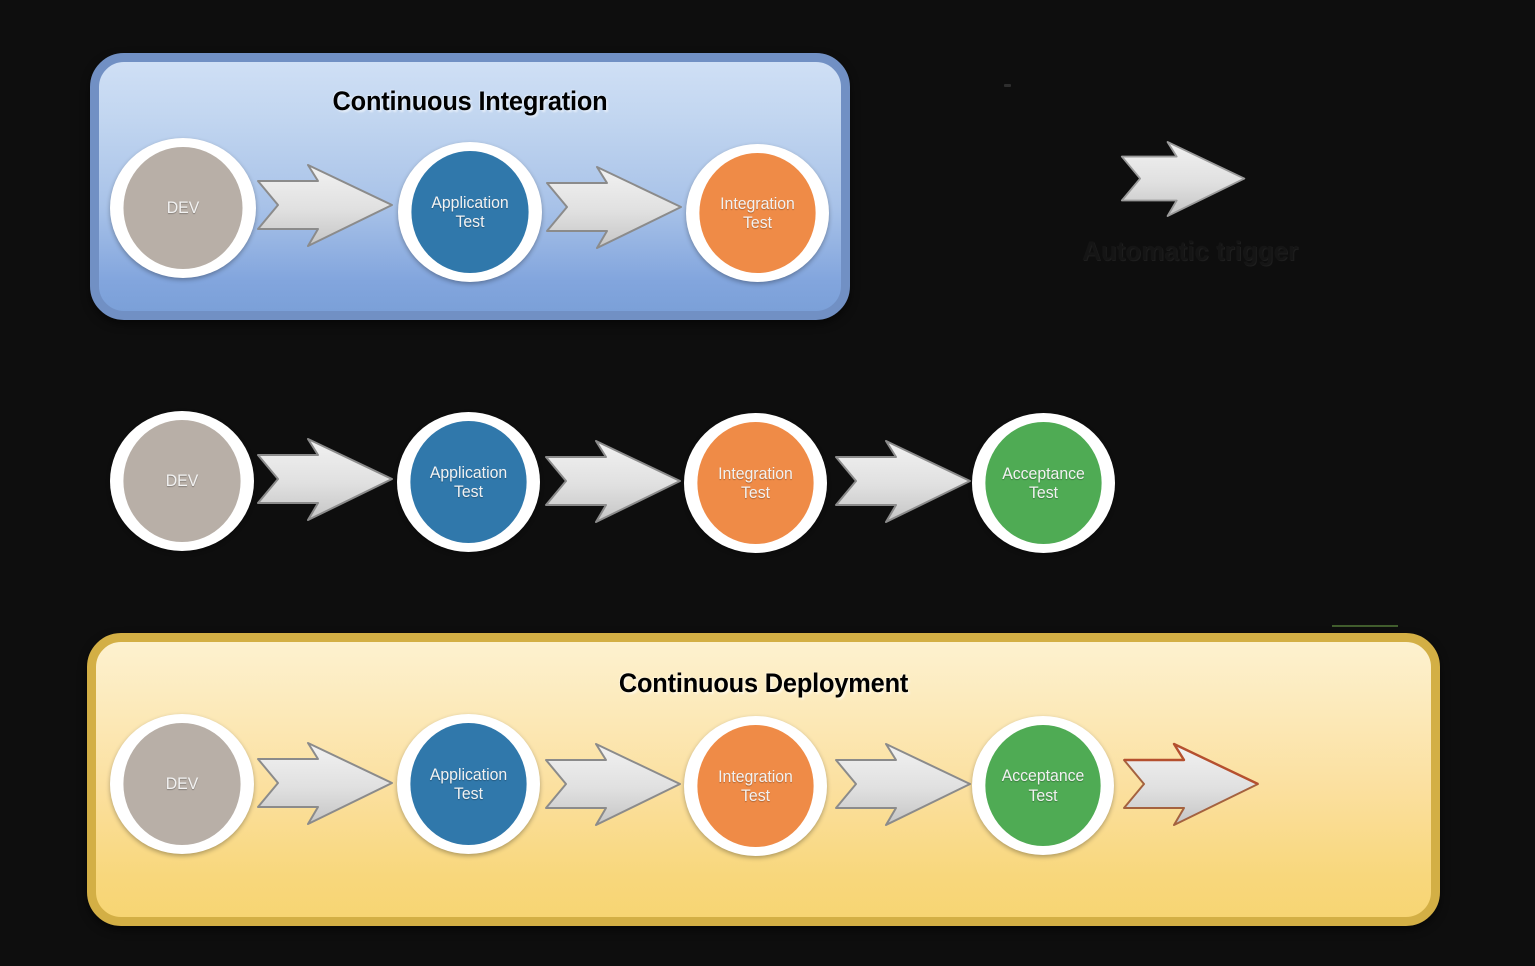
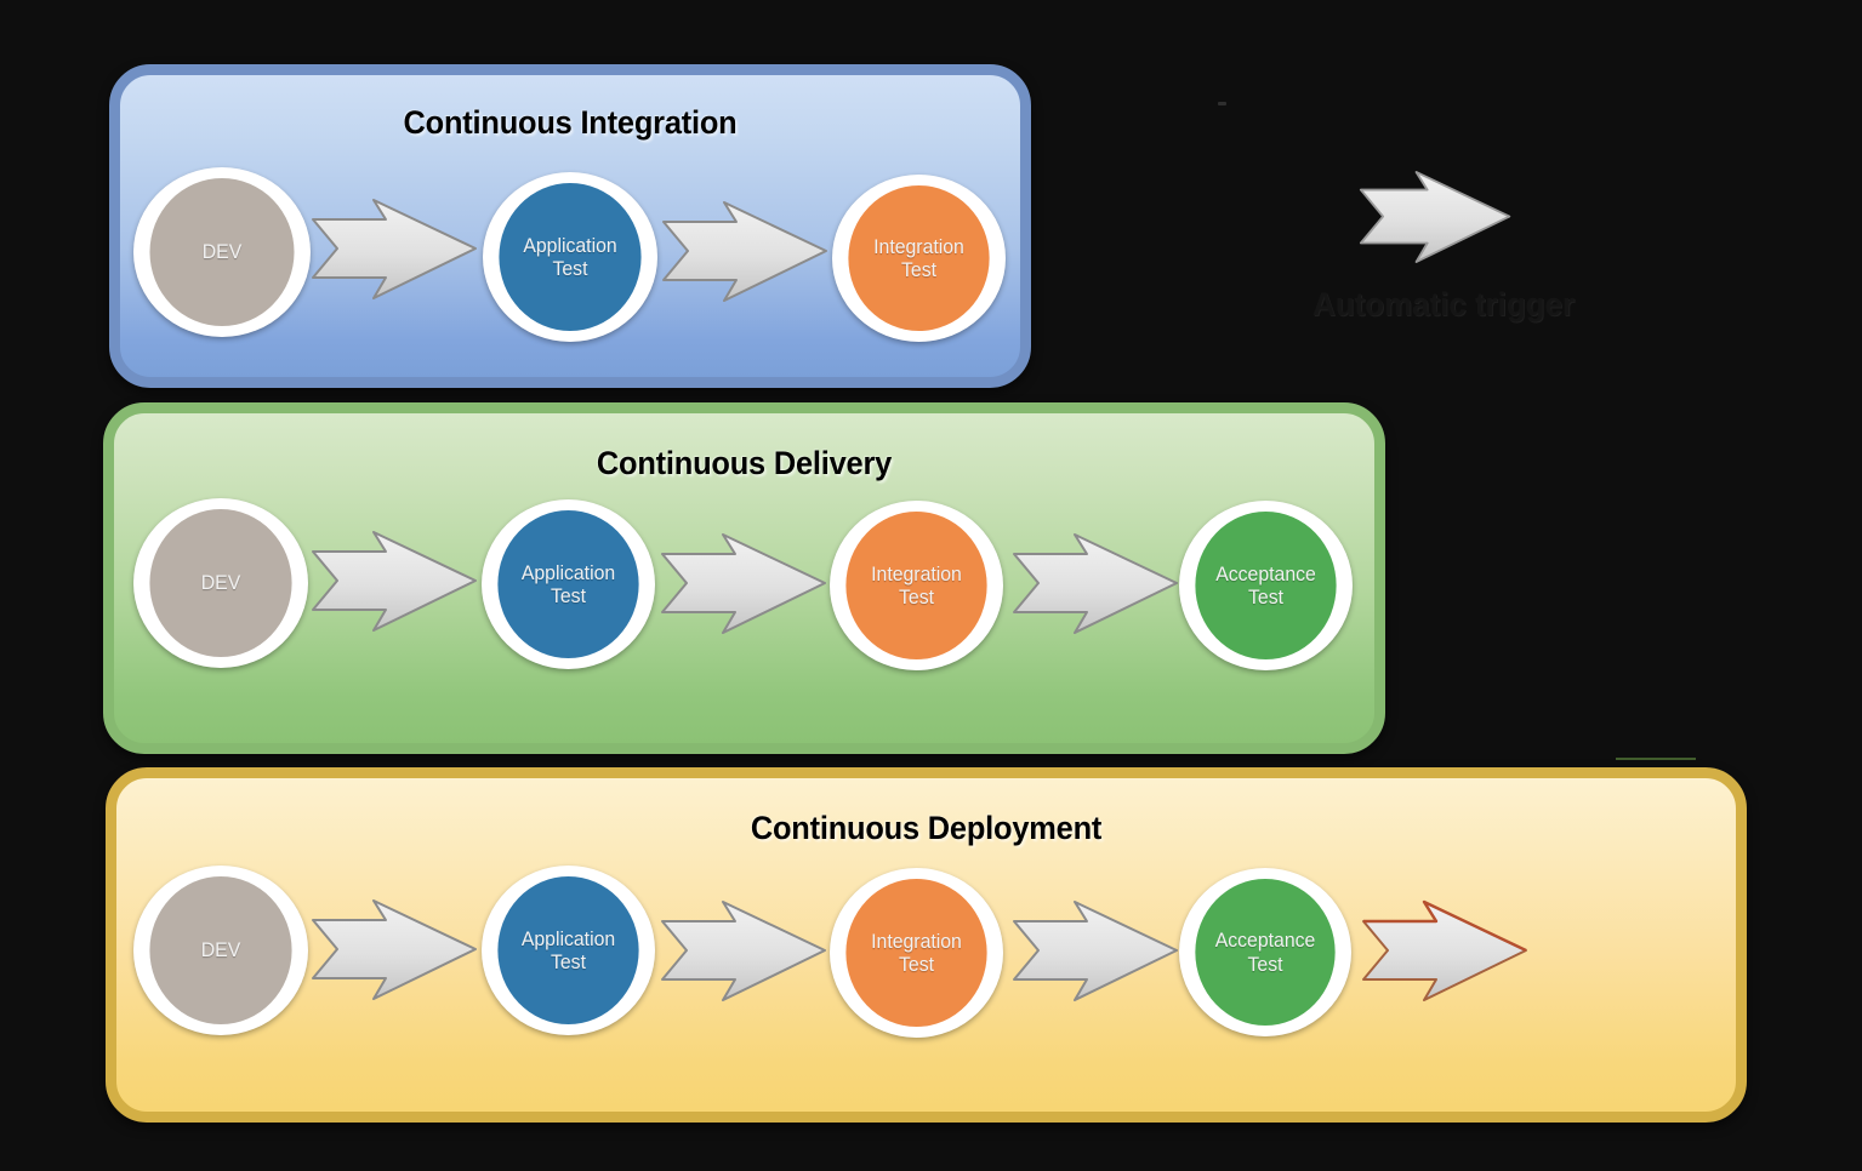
  Continuous Integration
  DEV
  Application
  Test
  Integration
  Test
+ Continuous Delivery
  DEV
  Application
  Test
  Integration
  Test
  Acceptance
  Test
  Continuous Deployment
  DEV
  Application
  Test
  Integration
  Test
  Acceptance
  Test
